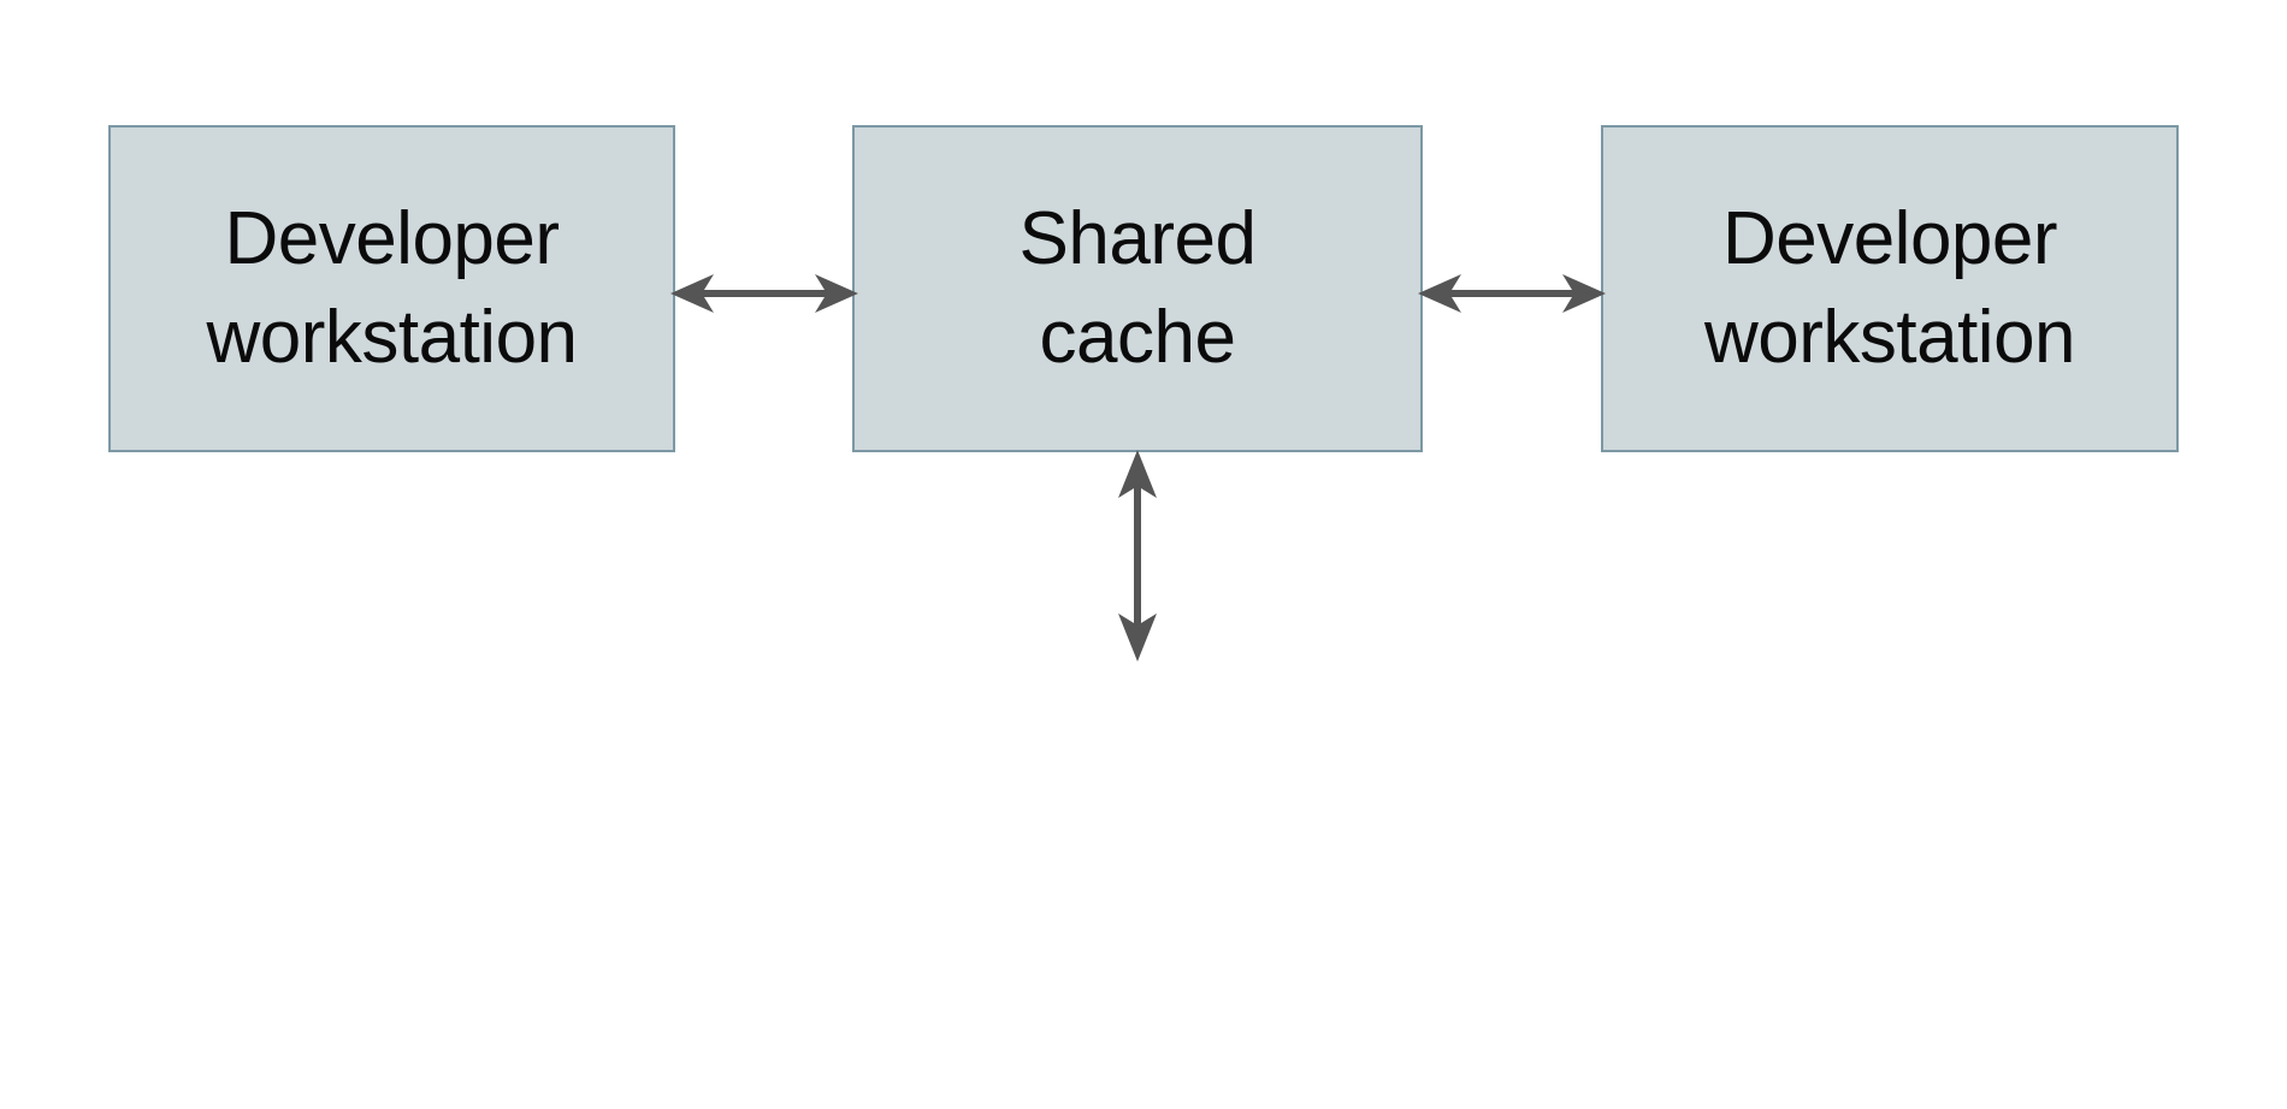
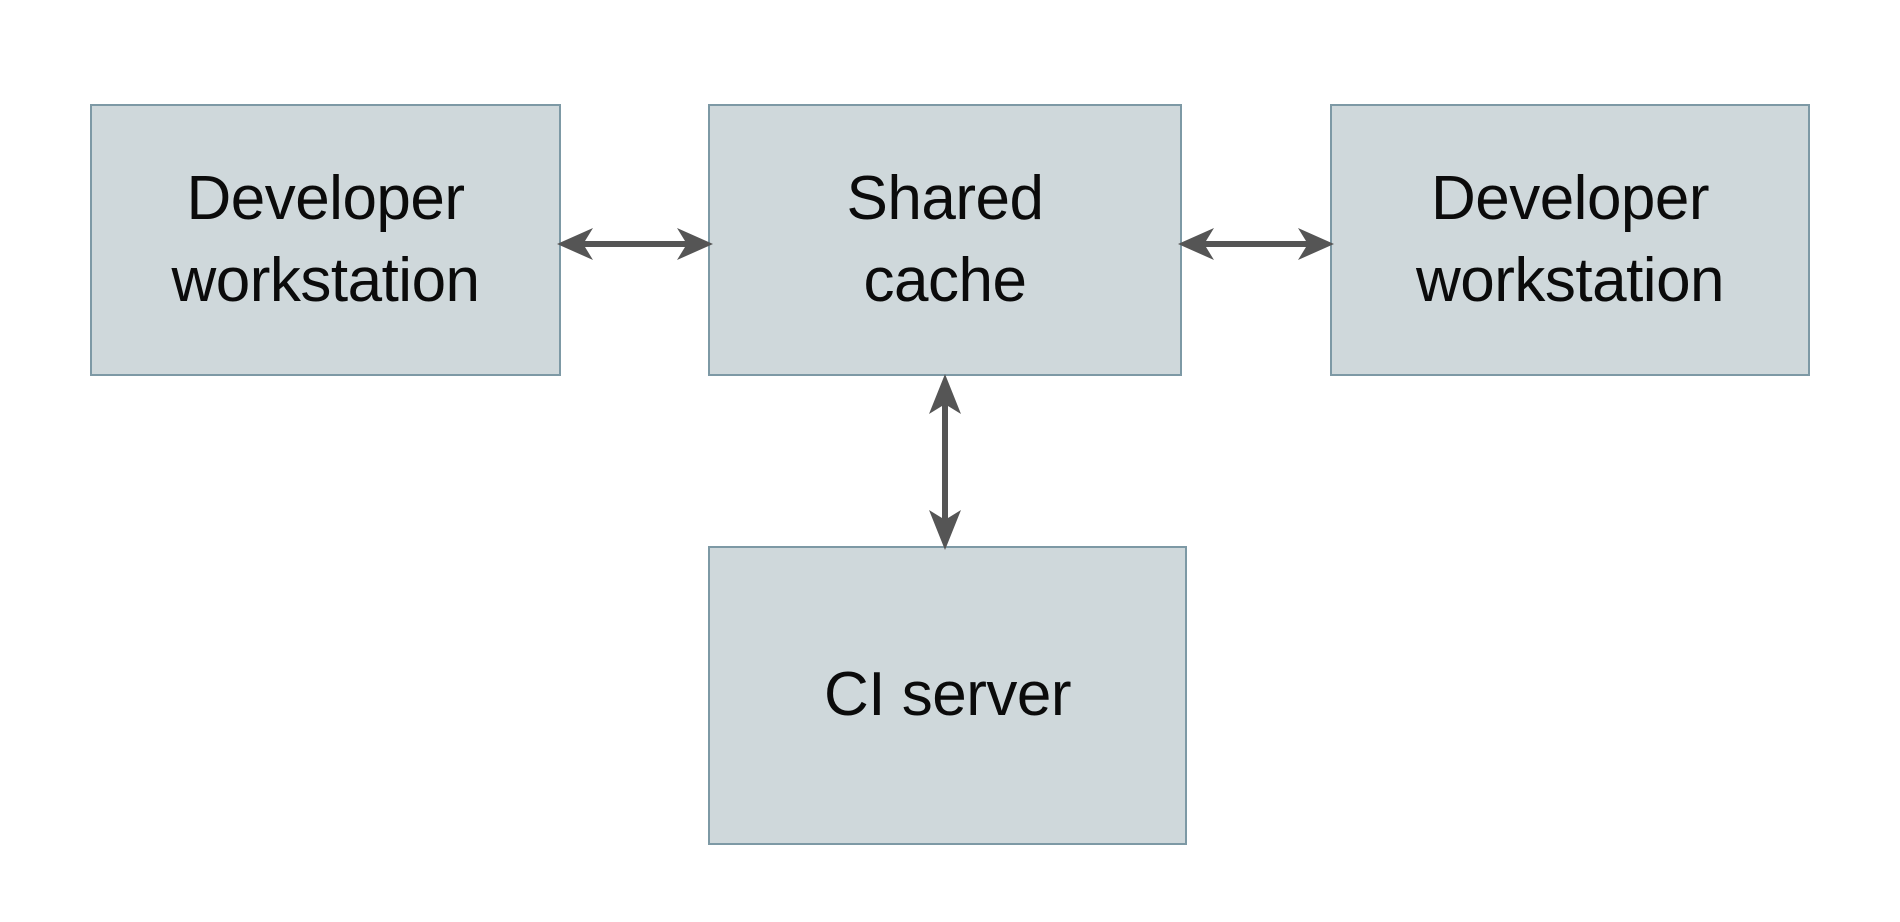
  Developer
  workstation
  Shared
  cache
  Developer
  workstation
+ CI server
